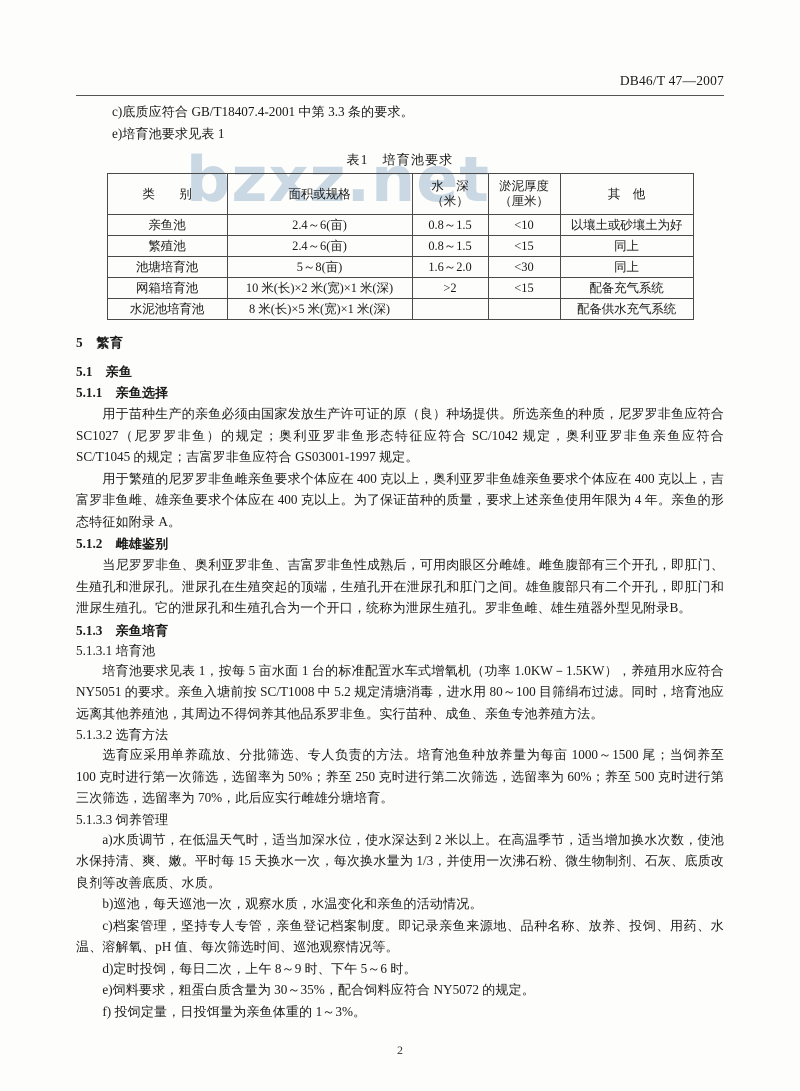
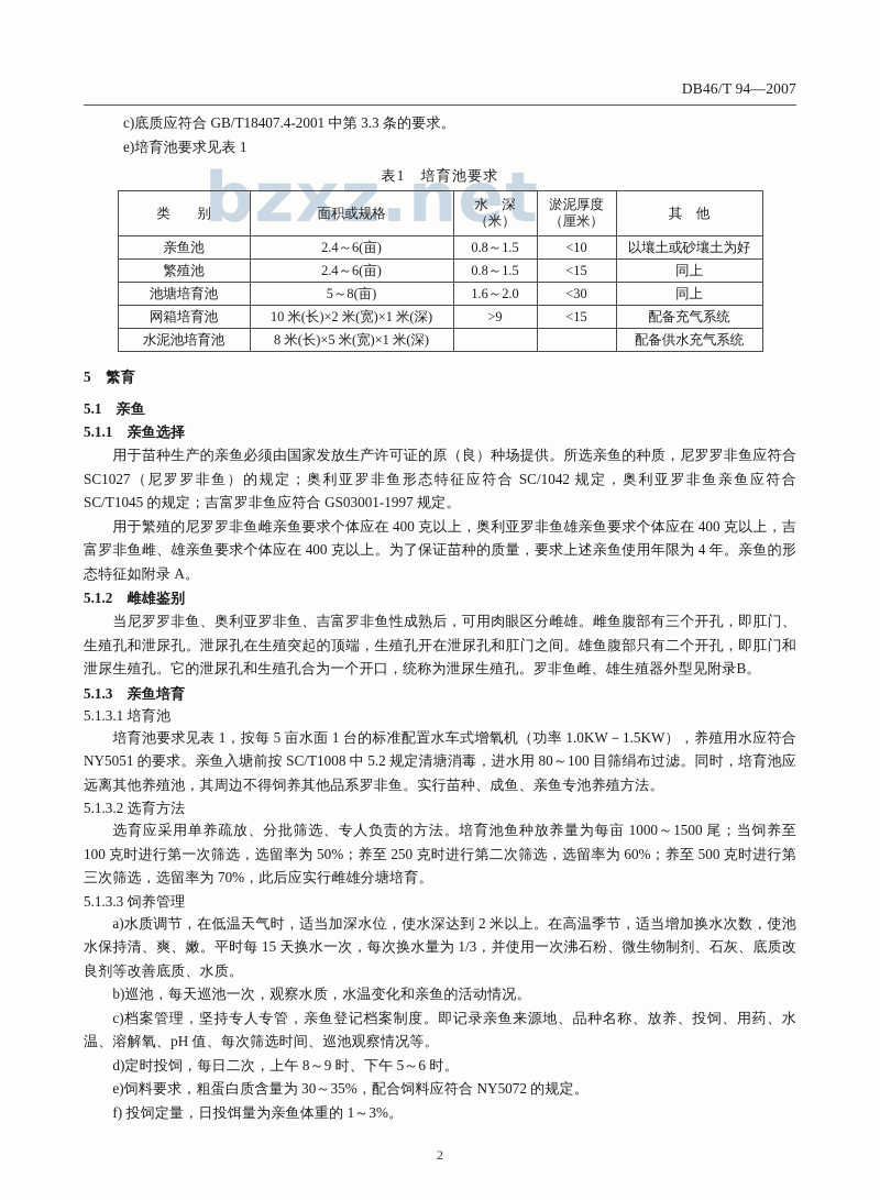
  bzxz.net
- DB46/T 47—2007
+ DB46/T 94—2007
  c)底质应符合 GB/T18407.4-2001 中第 3.3 条的要求。
  e)培育池要求见表 1
  表1 培育池要求
  类 别	面积或规格	水 深 （米）	淤泥厚度 （厘米）	其 他
  亲鱼池	2.4～6(亩)	0.8～1.5	<10	以壤土或砂壤土为好
  繁殖池	2.4～6(亩)	0.8～1.5	<15	同上
  池塘培育池	5～8(亩)	1.6～2.0	<30	同上
- 网箱培育池	10 米(长)×2 米(宽)×1 米(深)	>2	<15	配备充气系统
+ 网箱培育池	10 米(长)×2 米(宽)×1 米(深)	>9	<15	配备充气系统
  水泥池培育池	8 米(长)×5 米(宽)×1 米(深)			配备供水充气系统
  5 繁育
  5.1 亲鱼
  5.1.1 亲鱼选择
  用于苗种生产的亲鱼必须由国家发放生产许可证的原（良）种场提供。所选亲鱼的种质，尼罗罗非鱼应符合 SC1027（尼罗罗非鱼）的规定；奥利亚罗非鱼形态特征应符合 SC/1042 规定，奥利亚罗非鱼亲鱼应符合 SC/T1045 的规定；吉富罗非鱼应符合 GS03001-1997 规定。
  用于繁殖的尼罗罗非鱼雌亲鱼要求个体应在 400 克以上，奥利亚罗非鱼雄亲鱼要求个体应在 400 克以上，吉富罗非鱼雌、雄亲鱼要求个体应在 400 克以上。为了保证苗种的质量，要求上述亲鱼使用年限为 4 年。亲鱼的形态特征如附录 A。
  5.1.2 雌雄鉴别
  当尼罗罗非鱼、奥利亚罗非鱼、吉富罗非鱼性成熟后，可用肉眼区分雌雄。雌鱼腹部有三个开孔，即肛门、生殖孔和泄尿孔。泄尿孔在生殖突起的顶端，生殖孔开在泄尿孔和肛门之间。雄鱼腹部只有二个开孔，即肛门和泄尿生殖孔。它的泄尿孔和生殖孔合为一个开口，统称为泄尿生殖孔。罗非鱼雌、雄生殖器外型见附录B。
  5.1.3 亲鱼培育
  5.1.3.1 培育池
  培育池要求见表 1，按每 5 亩水面 1 台的标准配置水车式增氧机（功率 1.0KW－1.5KW），养殖用水应符合 NY5051 的要求。亲鱼入塘前按 SC/T1008 中 5.2 规定清塘消毒，进水用 80～100 目筛绢布过滤。同时，培育池应远离其他养殖池，其周边不得饲养其他品系罗非鱼。实行苗种、成鱼、亲鱼专池养殖方法。
  5.1.3.2 选育方法
  选育应采用单养疏放、分批筛选、专人负责的方法。培育池鱼种放养量为每亩 1000～1500 尾；当饲养至 100 克时进行第一次筛选，选留率为 50%；养至 250 克时进行第二次筛选，选留率为 60%；养至 500 克时进行第三次筛选，选留率为 70%，此后应实行雌雄分塘培育。
  5.1.3.3 饲养管理
  a)水质调节，在低温天气时，适当加深水位，使水深达到 2 米以上。在高温季节，适当增加换水次数，使池水保持清、爽、嫩。平时每 15 天换水一次，每次换水量为 1/3，并使用一次沸石粉、微生物制剂、石灰、底质改良剂等改善底质、水质。
  b)巡池，每天巡池一次，观察水质，水温变化和亲鱼的活动情况。
  c)档案管理，坚持专人专管，亲鱼登记档案制度。即记录亲鱼来源地、品种名称、放养、投饲、用药、水温、溶解氧、pH 值、每次筛选时间、巡池观察情况等。
  d)定时投饲，每日二次，上午 8～9 时、下午 5～6 时。
  e)饲料要求，粗蛋白质含量为 30～35%，配合饲料应符合 NY5072 的规定。
  f) 投饲定量，日投饵量为亲鱼体重的 1～3%。
  2
